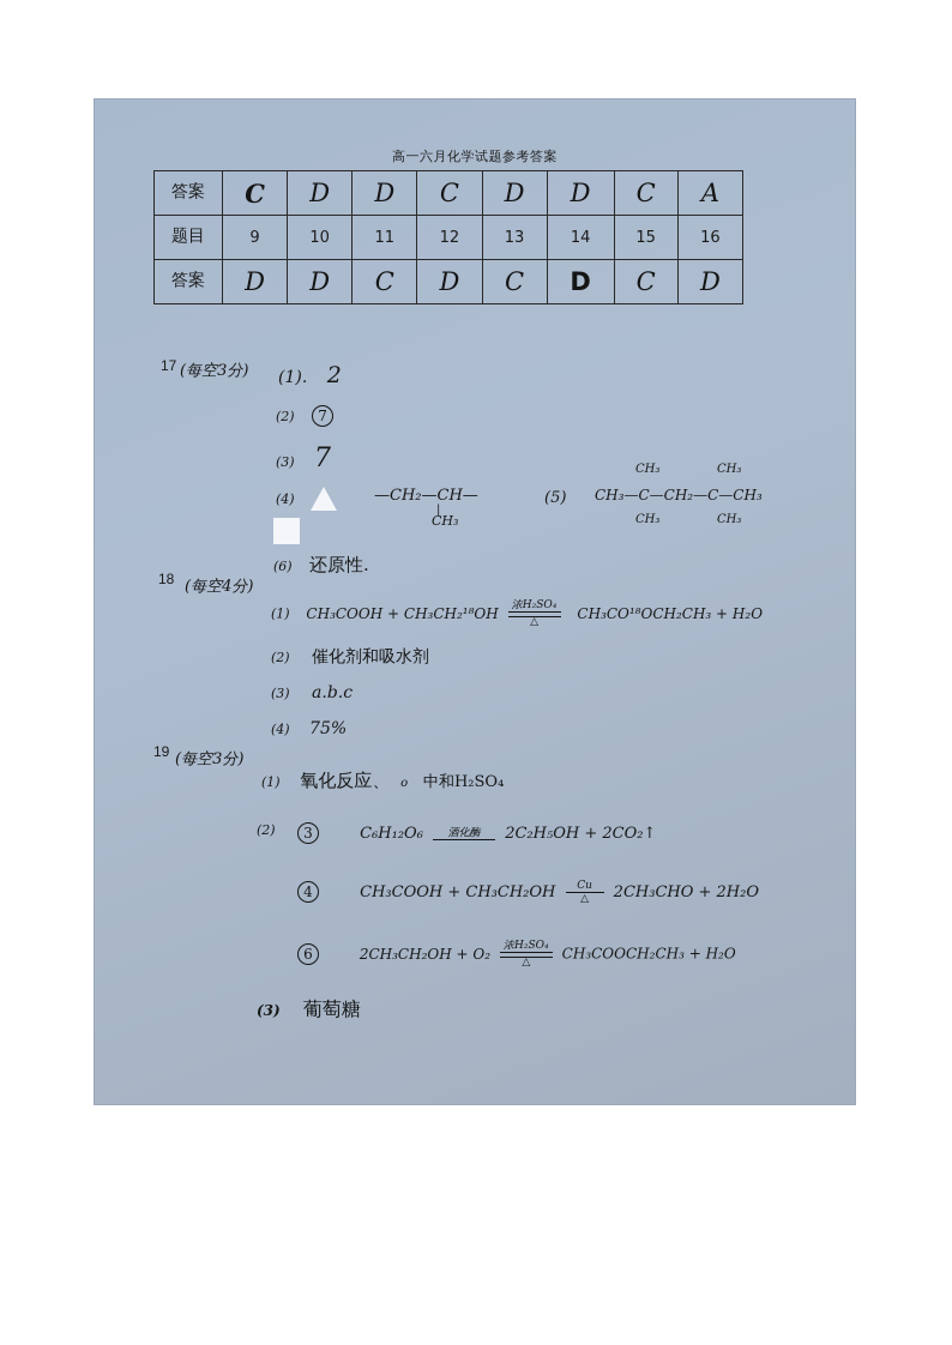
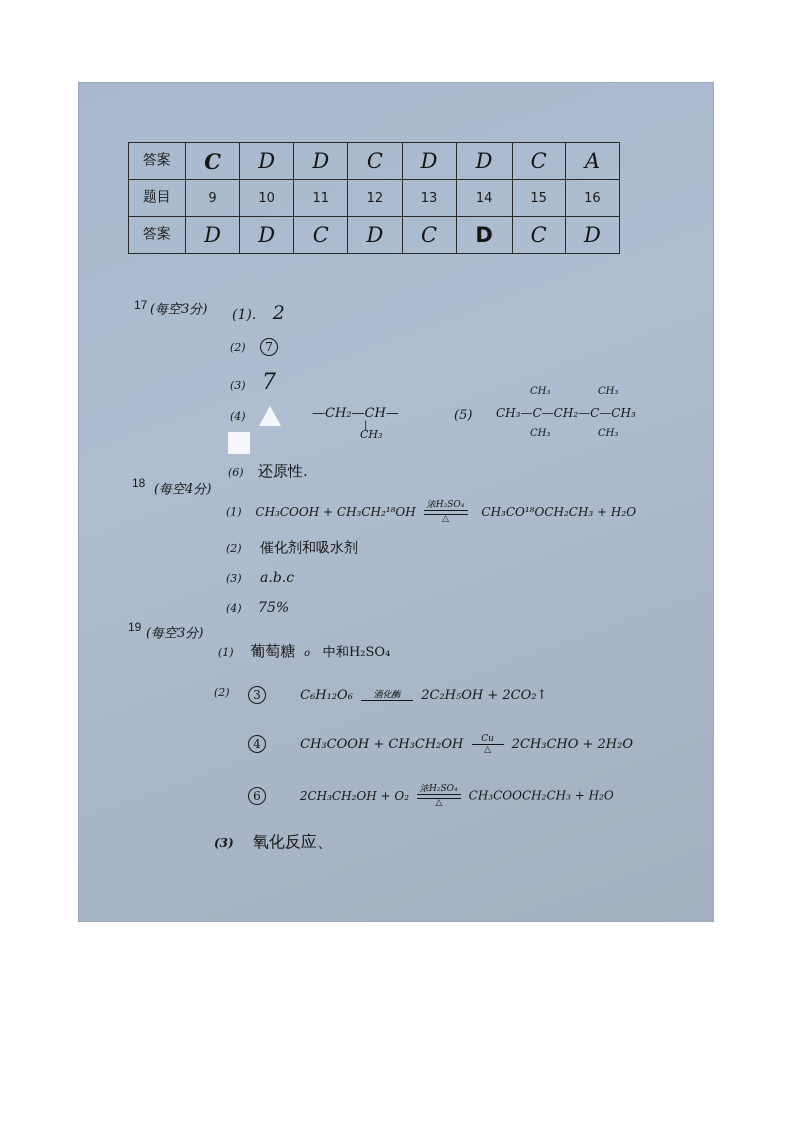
- 高一六月化学试题参考答案
  答案	C	D	D	C	D	D	C	A
  题目	9	10	11	12	13	14	15	16
  答案	D	D	C	D	C	D	C	D
  17
  (每空3分)
  (1). 2
  (2) 7
  (3) 7
  (4)
  —CH₂—CH—
  |
  CH₃
  (5)
  CH₃—C—CH₂—C—CH₃
  CH₃
  CH₃
  CH₃
  CH₃
  (6) 还原性.
  18
  (每空4分)
  (1) CH₃COOH + CH₃CH₂¹⁸OH
  浓H₂SO₄
  △
  CH₃CO¹⁸OCH₂CH₃ + H₂O
  (2) 催化剂和吸水剂
  (3) a.b.c
  (4) 75%
  19
  (每空3分)
- (1) 氧化反应、 o 中和H₂SO₄
+ (1) 葡萄糖 o 中和H₂SO₄
  (2)
  3 C₆H₁₂O₆
  酒化酶
  2C₂H₅OH + 2CO₂↑
  4 CH₃COOH + CH₃CH₂OH
  Cu
  △
  2CH₃CHO + 2H₂O
  6 2CH₃CH₂OH + O₂
  浓H₂SO₄
  △
  CH₃COOCH₂CH₃ + H₂O
- (3) 葡萄糖
+ (3) 氧化反应、
